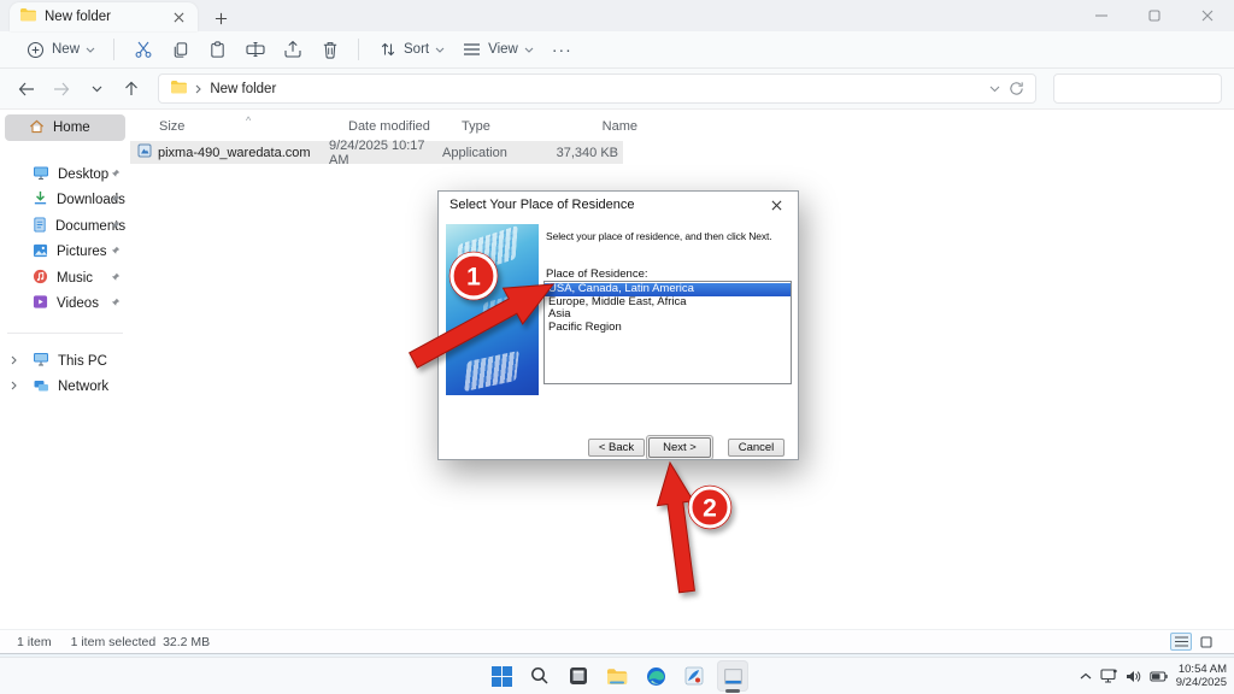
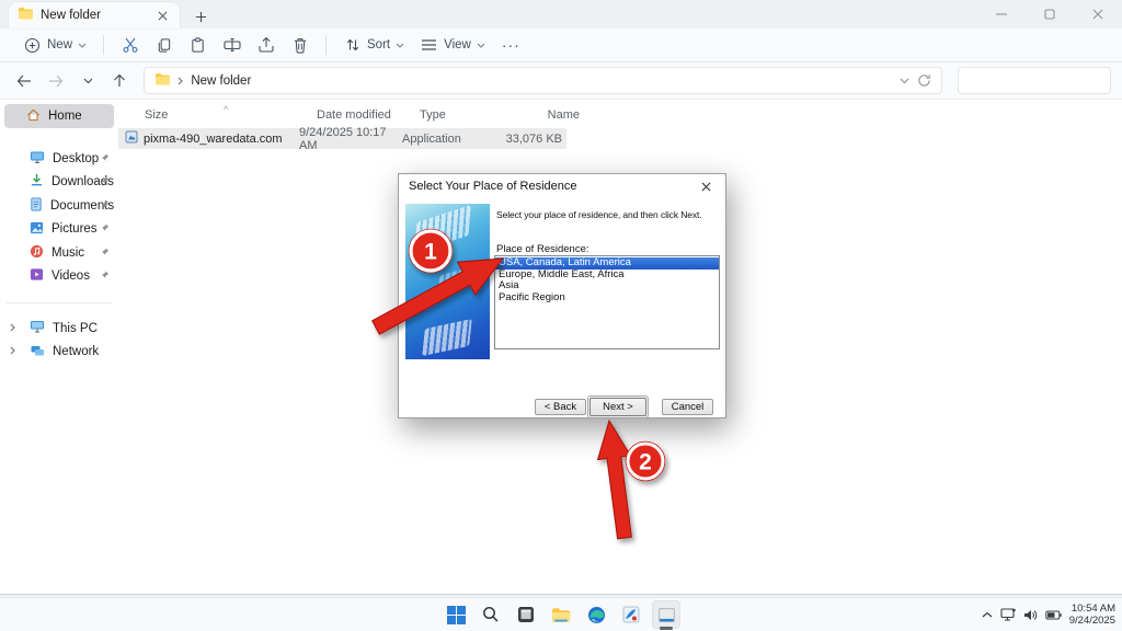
  New folder
  New
  Sort
  View
  ···
  New folder
  Home
  Desktop
  Downloas
  Documents
  Pictures
  Music
  Videos
  This PC
  Network
  Size
  ^
  Date modified
  Type
  Name
  pixma-490_waredata.com
  9/24/2025 10:17 AM
  Application
- 37,340 KB
+ 33,076 KB
- 1 item
- 1 item selected 32.2 MB
  Select Your Place of Residence
  Select your place of residence, and then click Next.
  Place of Residence:
  USA, Canada, Latin America
  Europe, Middle East, Africa
  Asia
  Pacific Region
  < Back
  Next >
  Cancel
  10:54 AM
  9/24/2025
  1
  2
